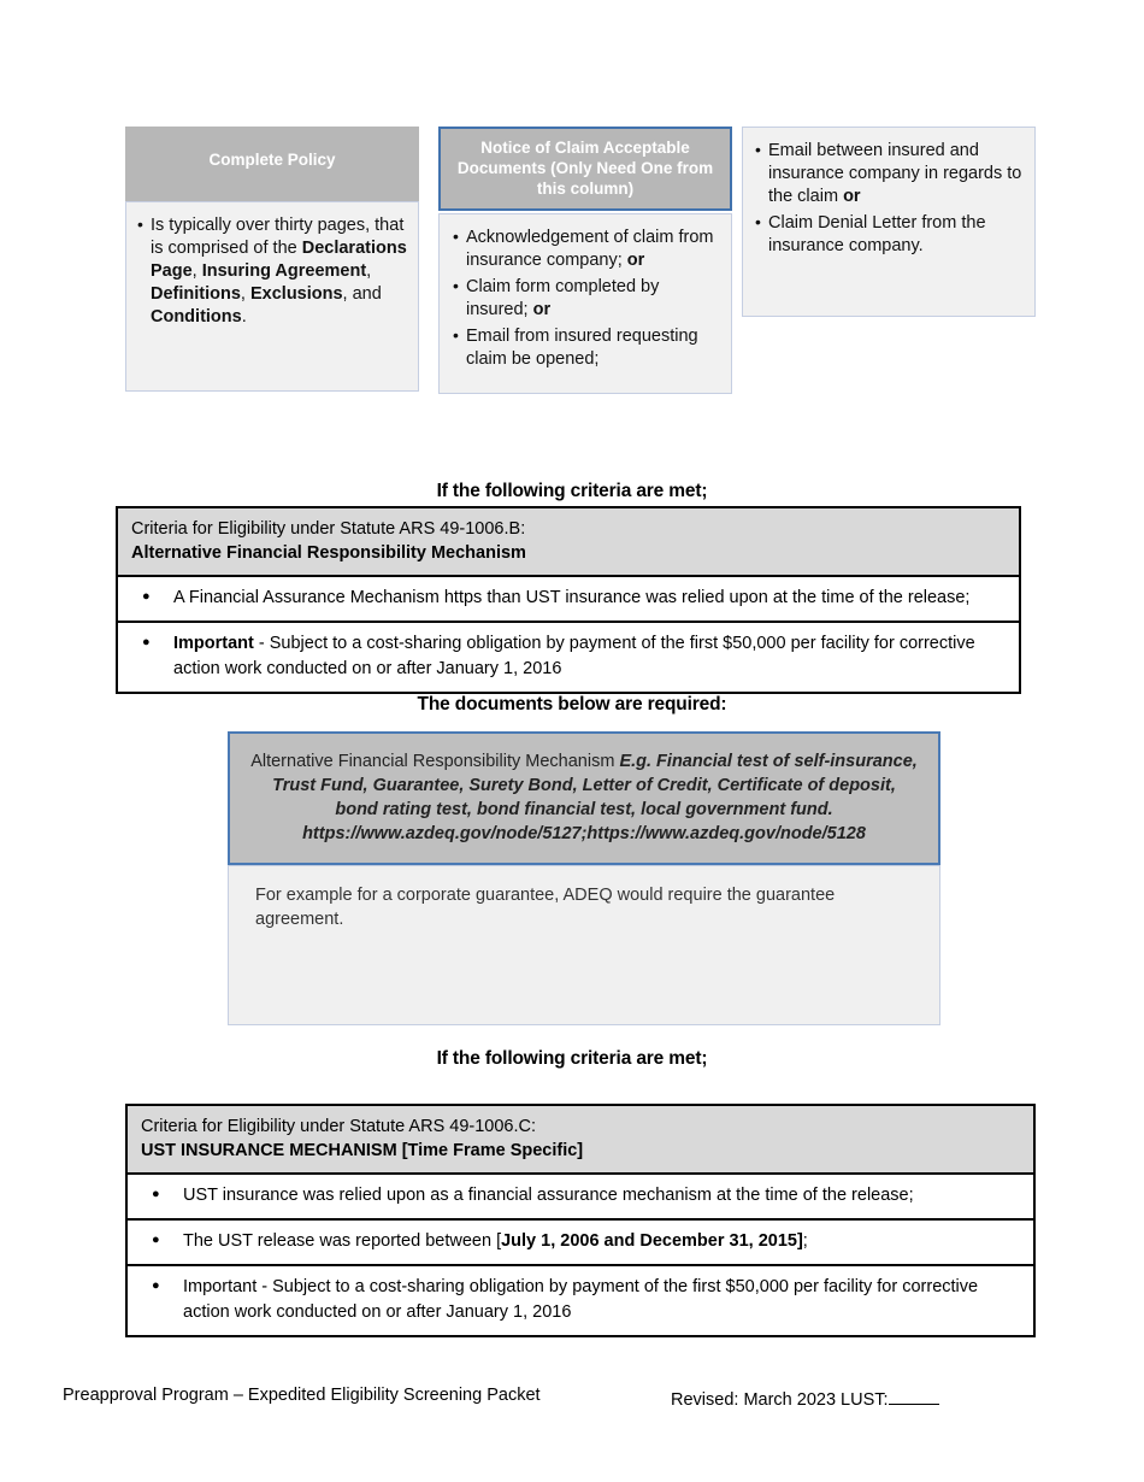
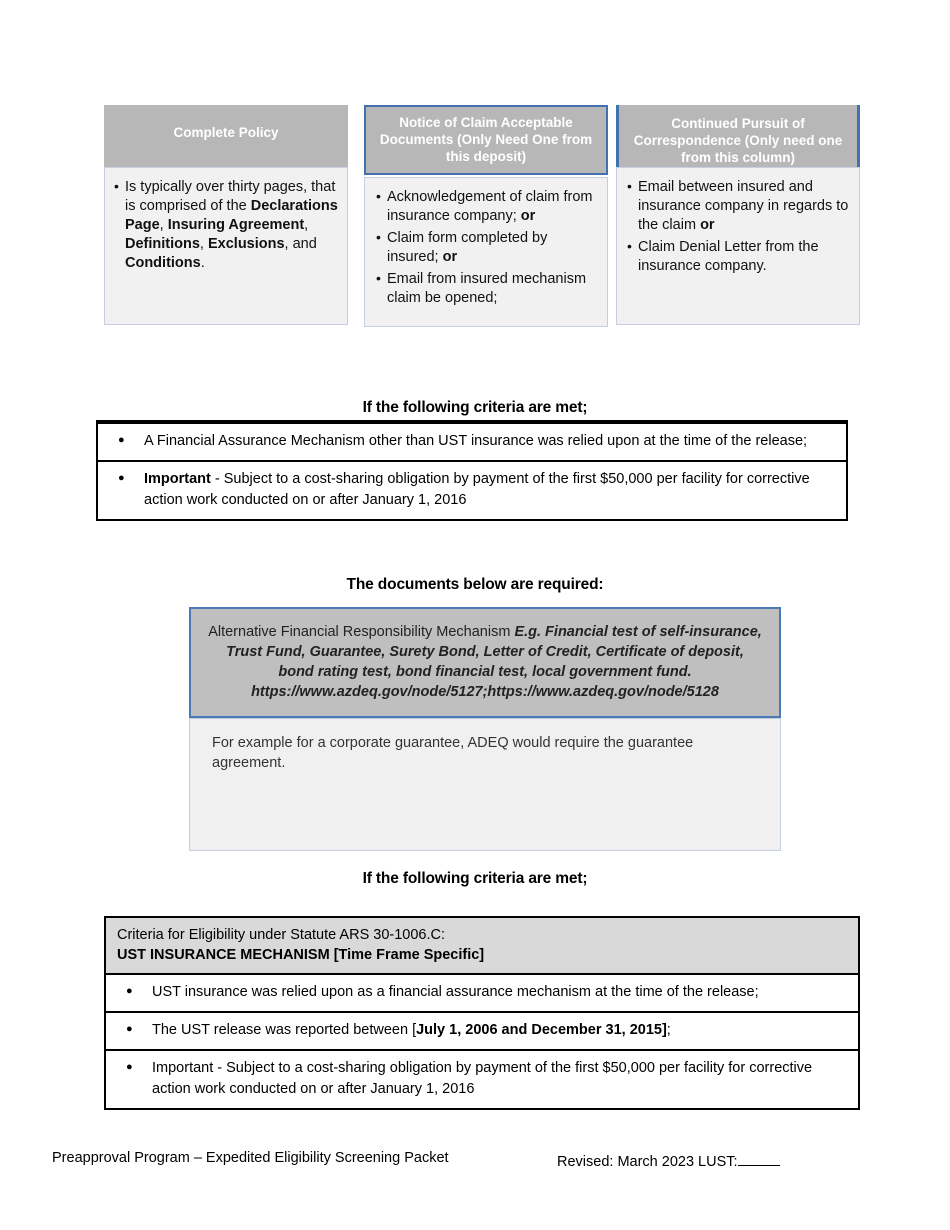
  Complete Policy
  Is typically over thirty pages, that is comprised of the Declarations Page, Insuring Agreement, Definitions, Exclusions, and Conditions.
- Notice of Claim Acceptable Documents (Only Need One from this column)
+ Notice of Claim Acceptable Documents (Only Need One from this deposit)
  Acknowledgement of claim from insurance company; or
  Claim form completed by insured; or
- Email from insured requesting claim be opened;
+ Email from insured mechanism claim be opened;
+ Continued Pursuit of Correspondence (Only need one from this column)
  Email between insured and insurance company in regards to the claim or
  Claim Denial Letter from the insurance company.
  If the following criteria are met;
- Criteria for Eligibility under Statute ARS 49-1006.B:
- Alternative Financial Responsibility Mechanism
- A Financial Assurance Mechanism https than UST insurance was relied upon at the time of the release;
+ A Financial Assurance Mechanism other than UST insurance was relied upon at the time of the release;
  Important - Subject to a cost-sharing obligation by payment of the first $50,000 per facility for corrective action work conducted on or after January 1, 2016
  The documents below are required:
  Alternative Financial Responsibility Mechanism E.g. Financial test of self-insurance, Trust Fund, Guarantee, Surety Bond, Letter of Credit, Certificate of deposit, bond rating test, bond financial test, local government fund. https://www.azdeq.gov/node/5127;https://www.azdeq.gov/node/5128
  For example for a corporate guarantee, ADEQ would require the guarantee agreement.
  If the following criteria are met;
- Criteria for Eligibility under Statute ARS 49-1006.C:
+ Criteria for Eligibility under Statute ARS 30-1006.C:
  UST INSURANCE MECHANISM [Time Frame Specific]
  UST insurance was relied upon as a financial assurance mechanism at the time of the release;
  The UST release was reported between [July 1, 2006 and December 31, 2015];
  Important - Subject to a cost-sharing obligation by payment of the first $50,000 per facility for corrective action work conducted on or after January 1, 2016
  Preapproval Program – Expedited Eligibility Screening Packet
  Revised: March 2023 LUST:
